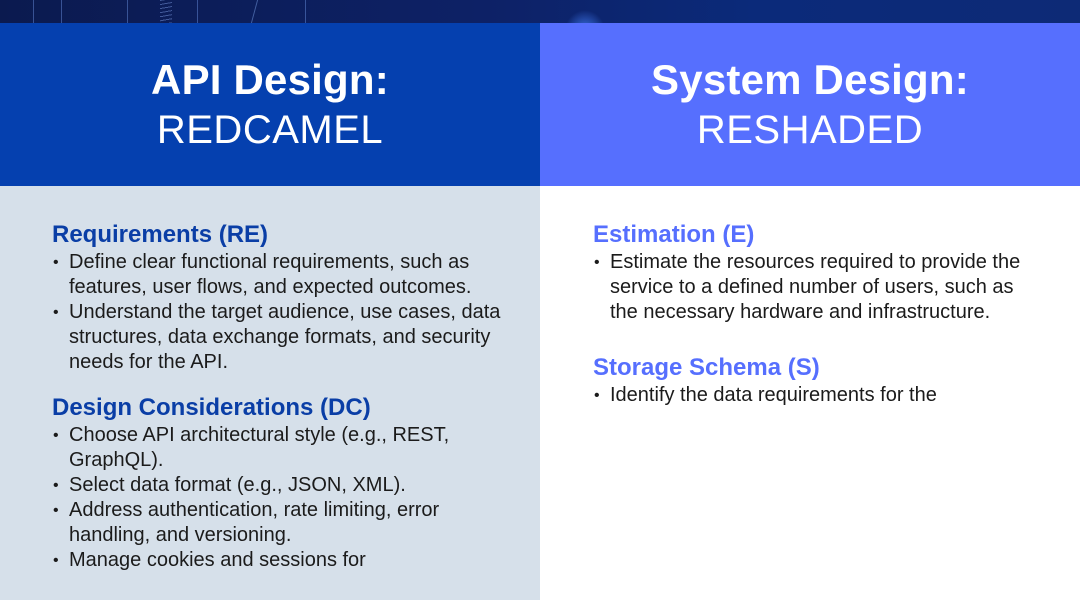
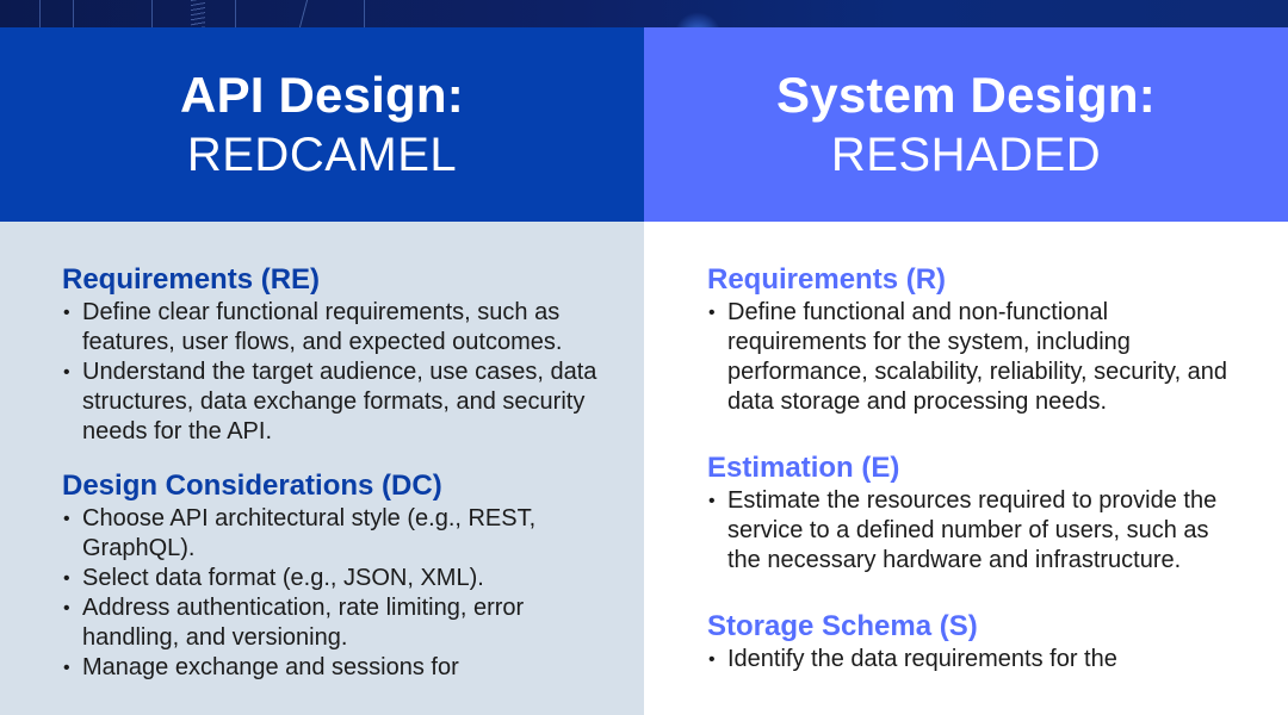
  API Design:
  REDCAMEL
  Requirements (RE)
  Define clear functional requirements, such as features, user flows, and expected outcomes.
  Understand the target audience, use cases, data structures, data exchange formats, and security needs for the API.
  Design Considerations (DC)
  Choose API architectural style (e.g., REST, GraphQL).
  Select data format (e.g., JSON, XML).
  Address authentication, rate limiting, error handling, and versioning.
- Manage cookies and sessions for
+ Manage exchange and sessions for
  System Design:
  RESHADED
+ Requirements (R)
+ Define functional and non-functional requirements for the system, including performance, scalability, reliability, security, and data storage and processing needs.
  Estimation (E)
  Estimate the resources required to provide the service to a defined number of users, such as the necessary hardware and infrastructure.
  Storage Schema (S)
  Identify the data requirements for the
